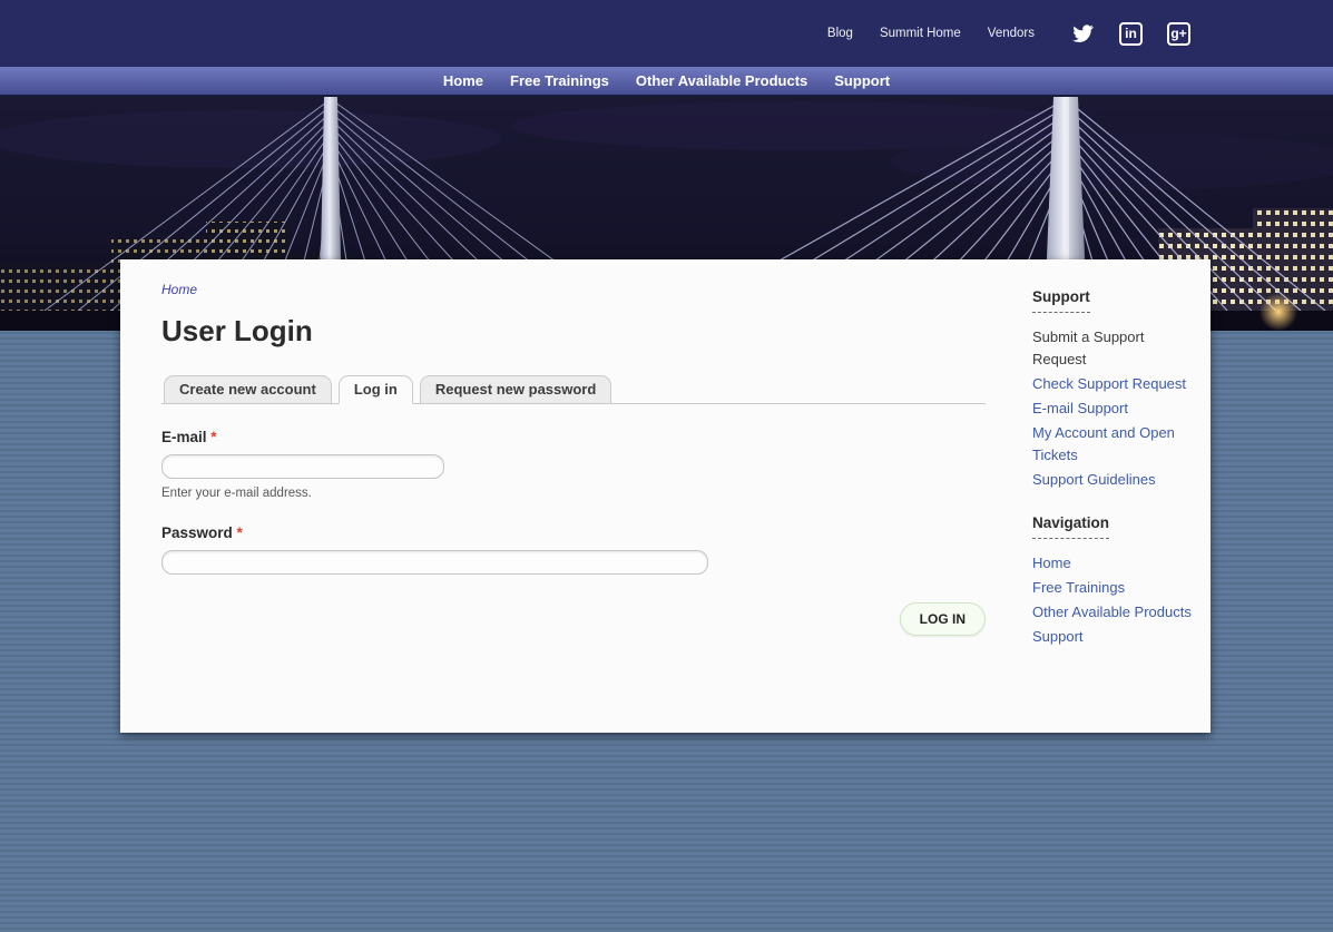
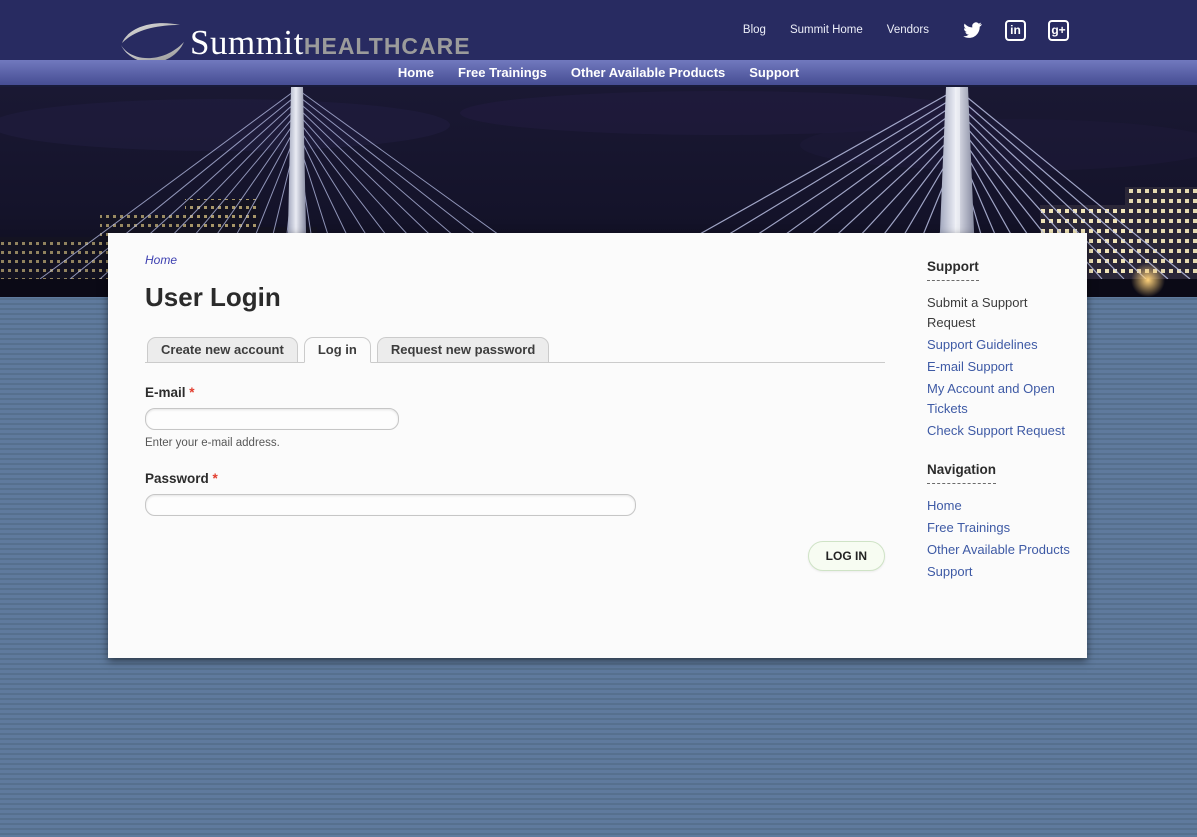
+ Summit
+ HEALTHCARE
  Blog
  Summit Home
  Vendors
  in
  g+
  Home
  Free Trainings
  Other Available Products
  Support
  Home
  User Login
  Create new account
  Log in
  Request new password
  E-mail *
  Enter your e-mail address.
  Password *
  LOG IN
  Support
  Submit a Support Request
- Check Support Request
+ Support Guidelines
  E-mail Support
  My Account and Open Tickets
- Support Guidelines
+ Check Support Request
  Navigation
  Home
  Free Trainings
  Other Available Products
  Support
